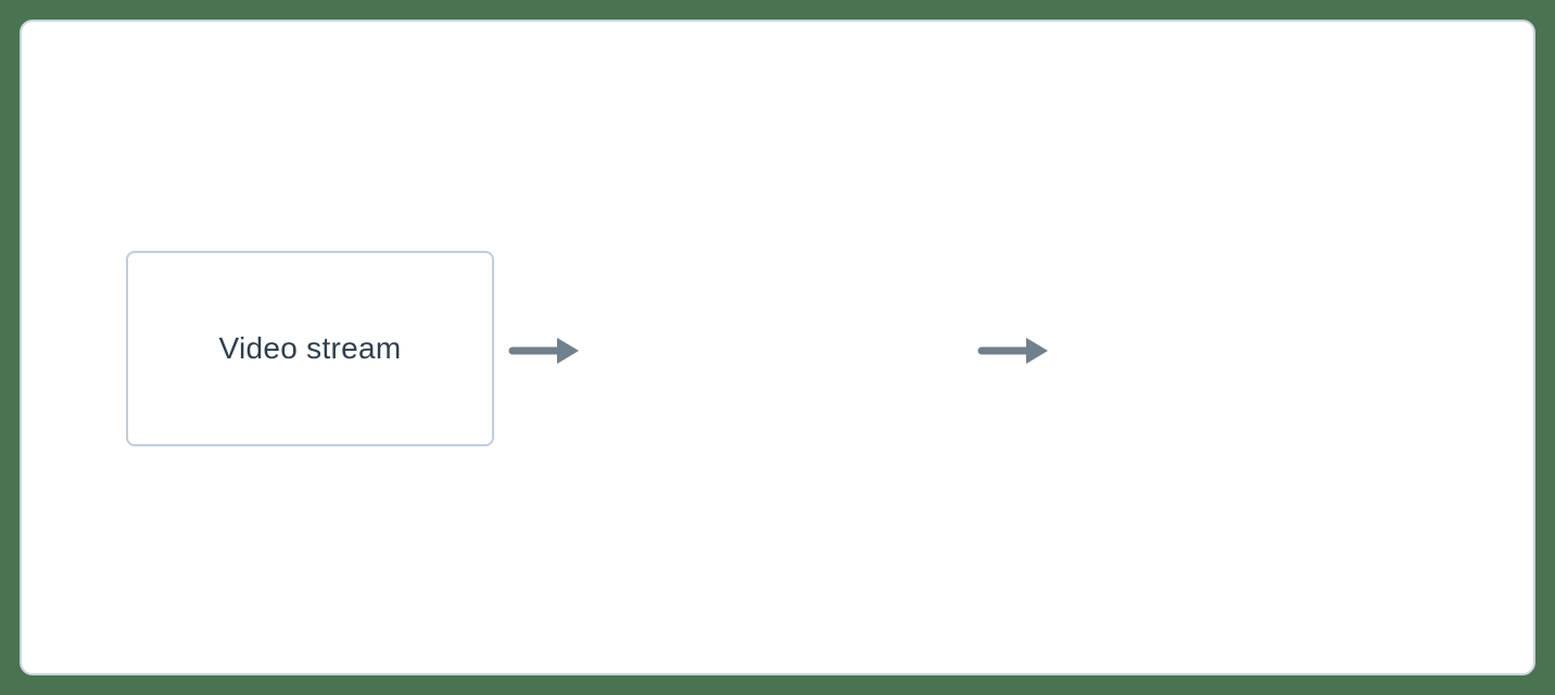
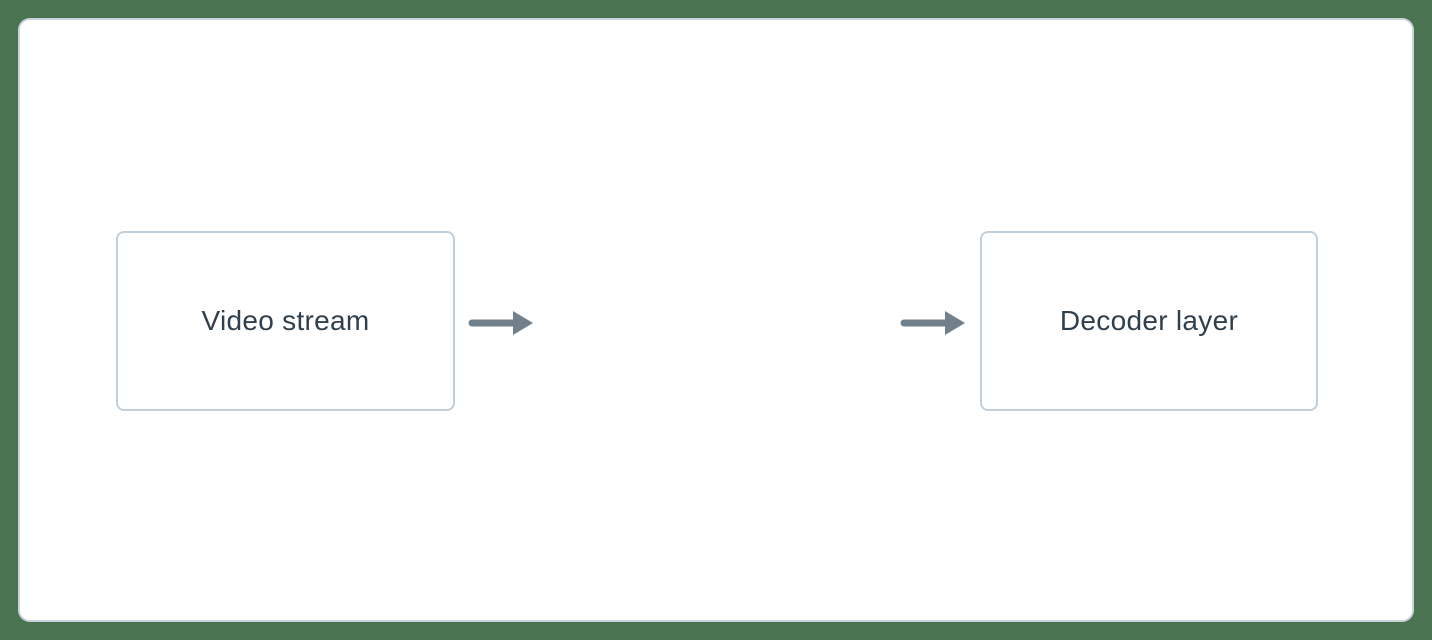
  Video stream
+ Decoder layer
